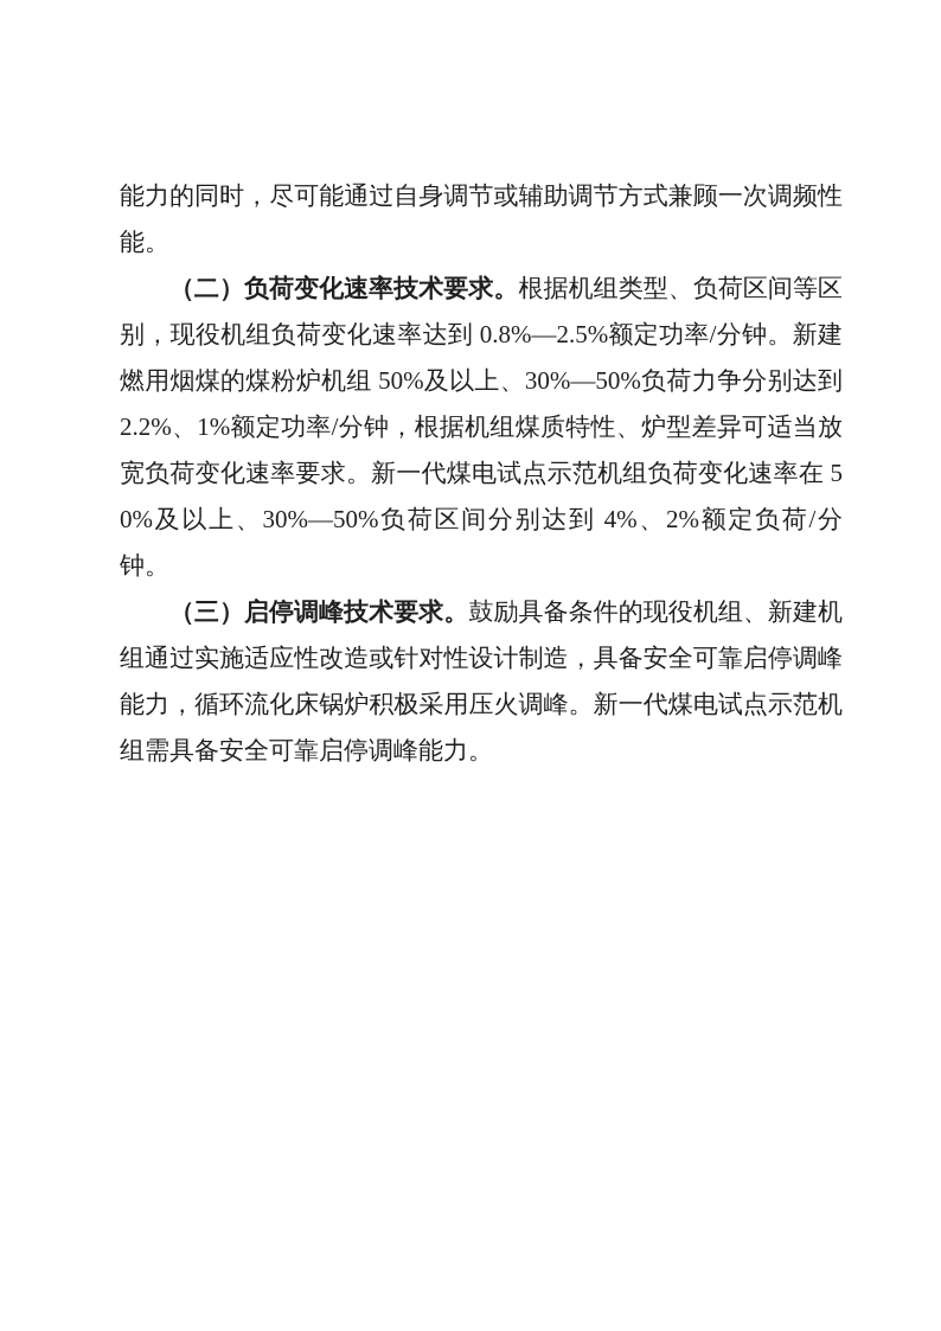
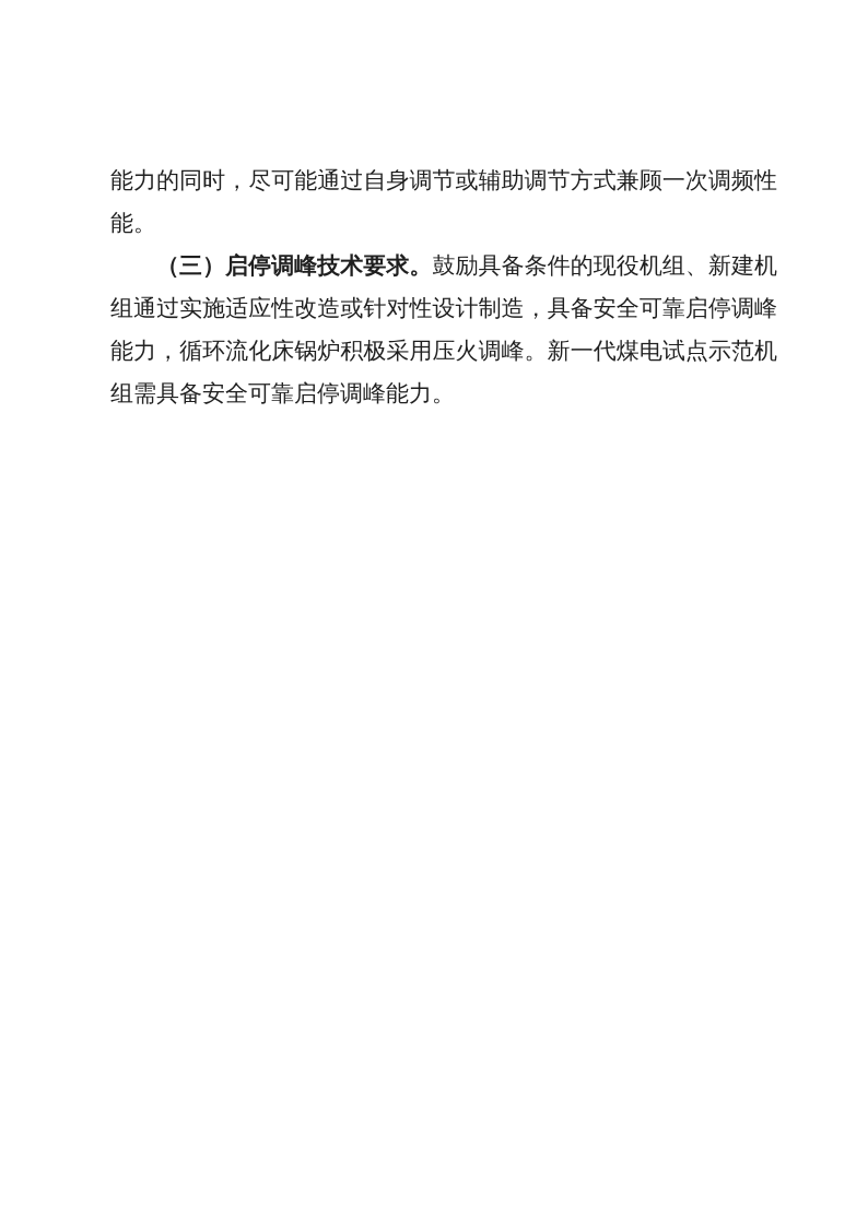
  能力的同时，尽可能通过自身调节或辅助调节方式兼顾一次调频性能。
- （二）负荷变化速率技术要求。根据机组类型、负荷区间等区别，现役机组负荷变化速率达到 0.8%—2.5%额定功率/分钟。新建燃用烟煤的煤粉炉机组 50%及以上、30%—50%负荷力争分别达到 2.2%、1%额定功率/分钟，根据机组煤质特性、炉型差异可适当放宽负荷变化速率要求。新一代煤电试点示范机组负荷变化速率在 50%及以上、30%—50%负荷区间分别达到 4%、2%额定负荷/分钟。
  （三）启停调峰技术要求。鼓励具备条件的现役机组、新建机组通过实施适应性改造或针对性设计制造，具备安全可靠启停调峰能力，循环流化床锅炉积极采用压火调峰。新一代煤电试点示范机组需具备安全可靠启停调峰能力。
